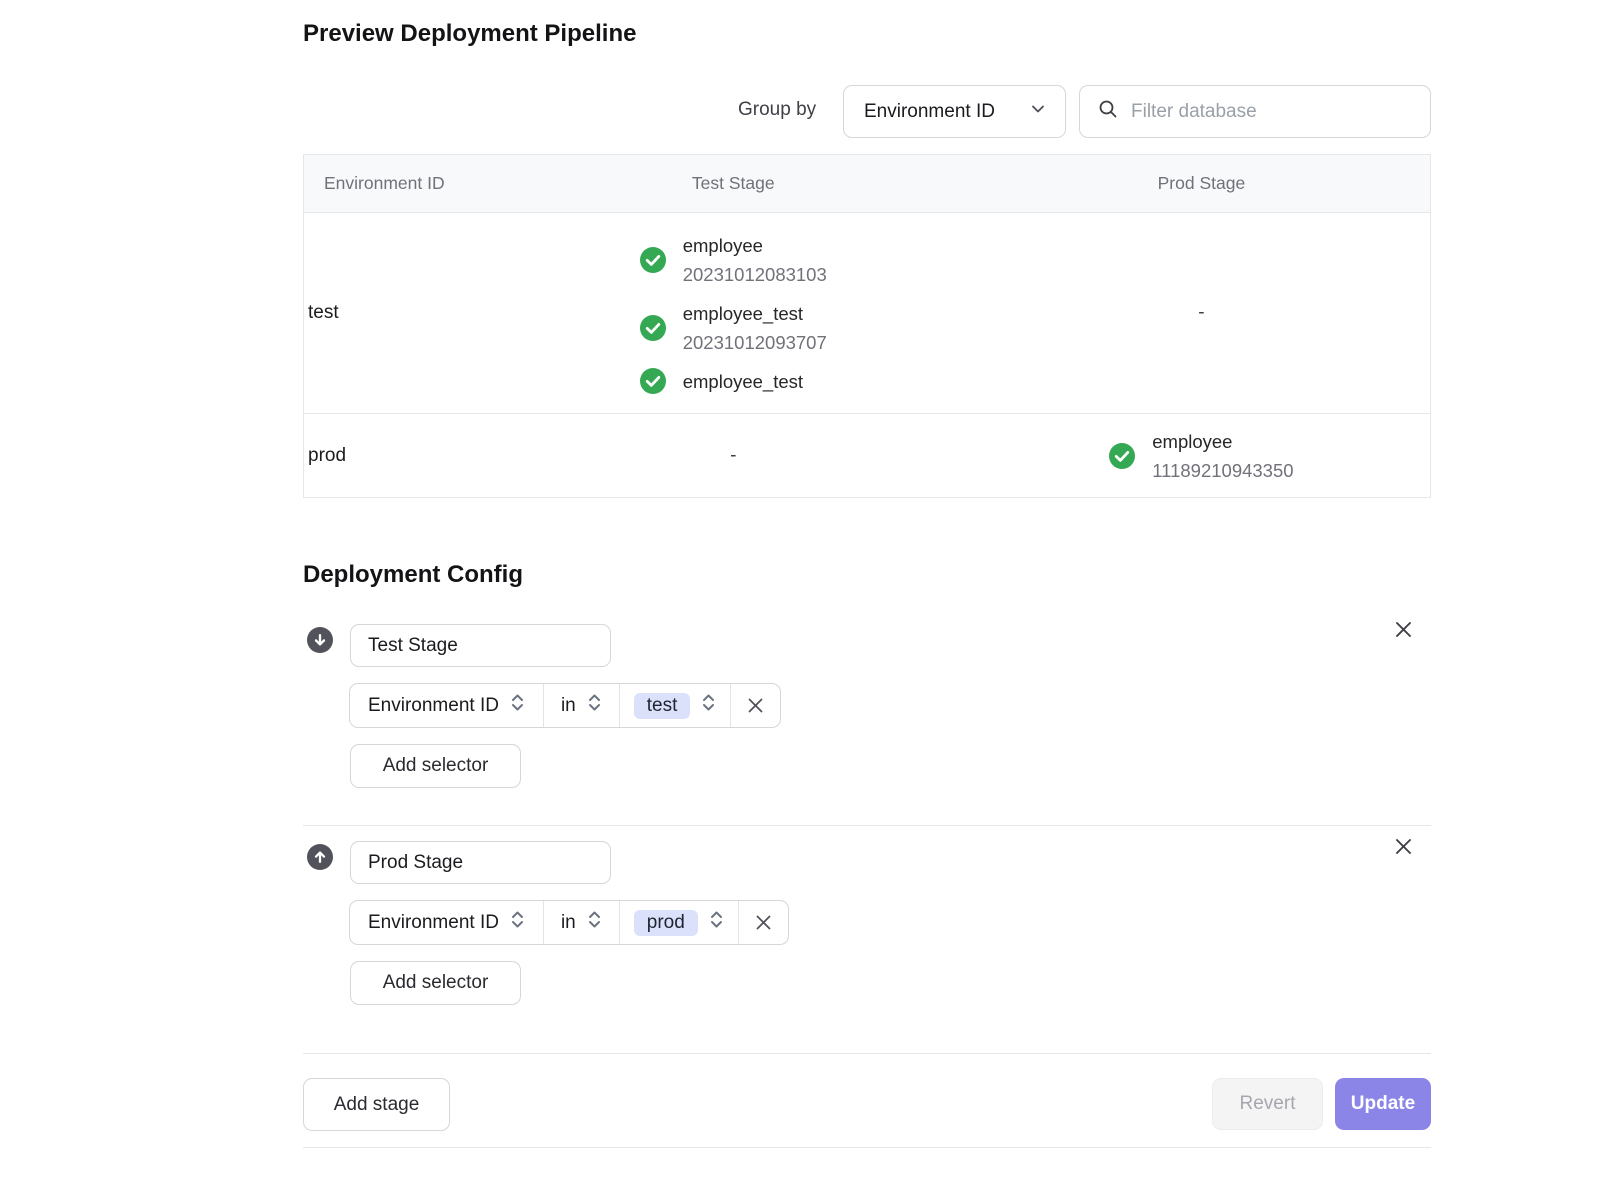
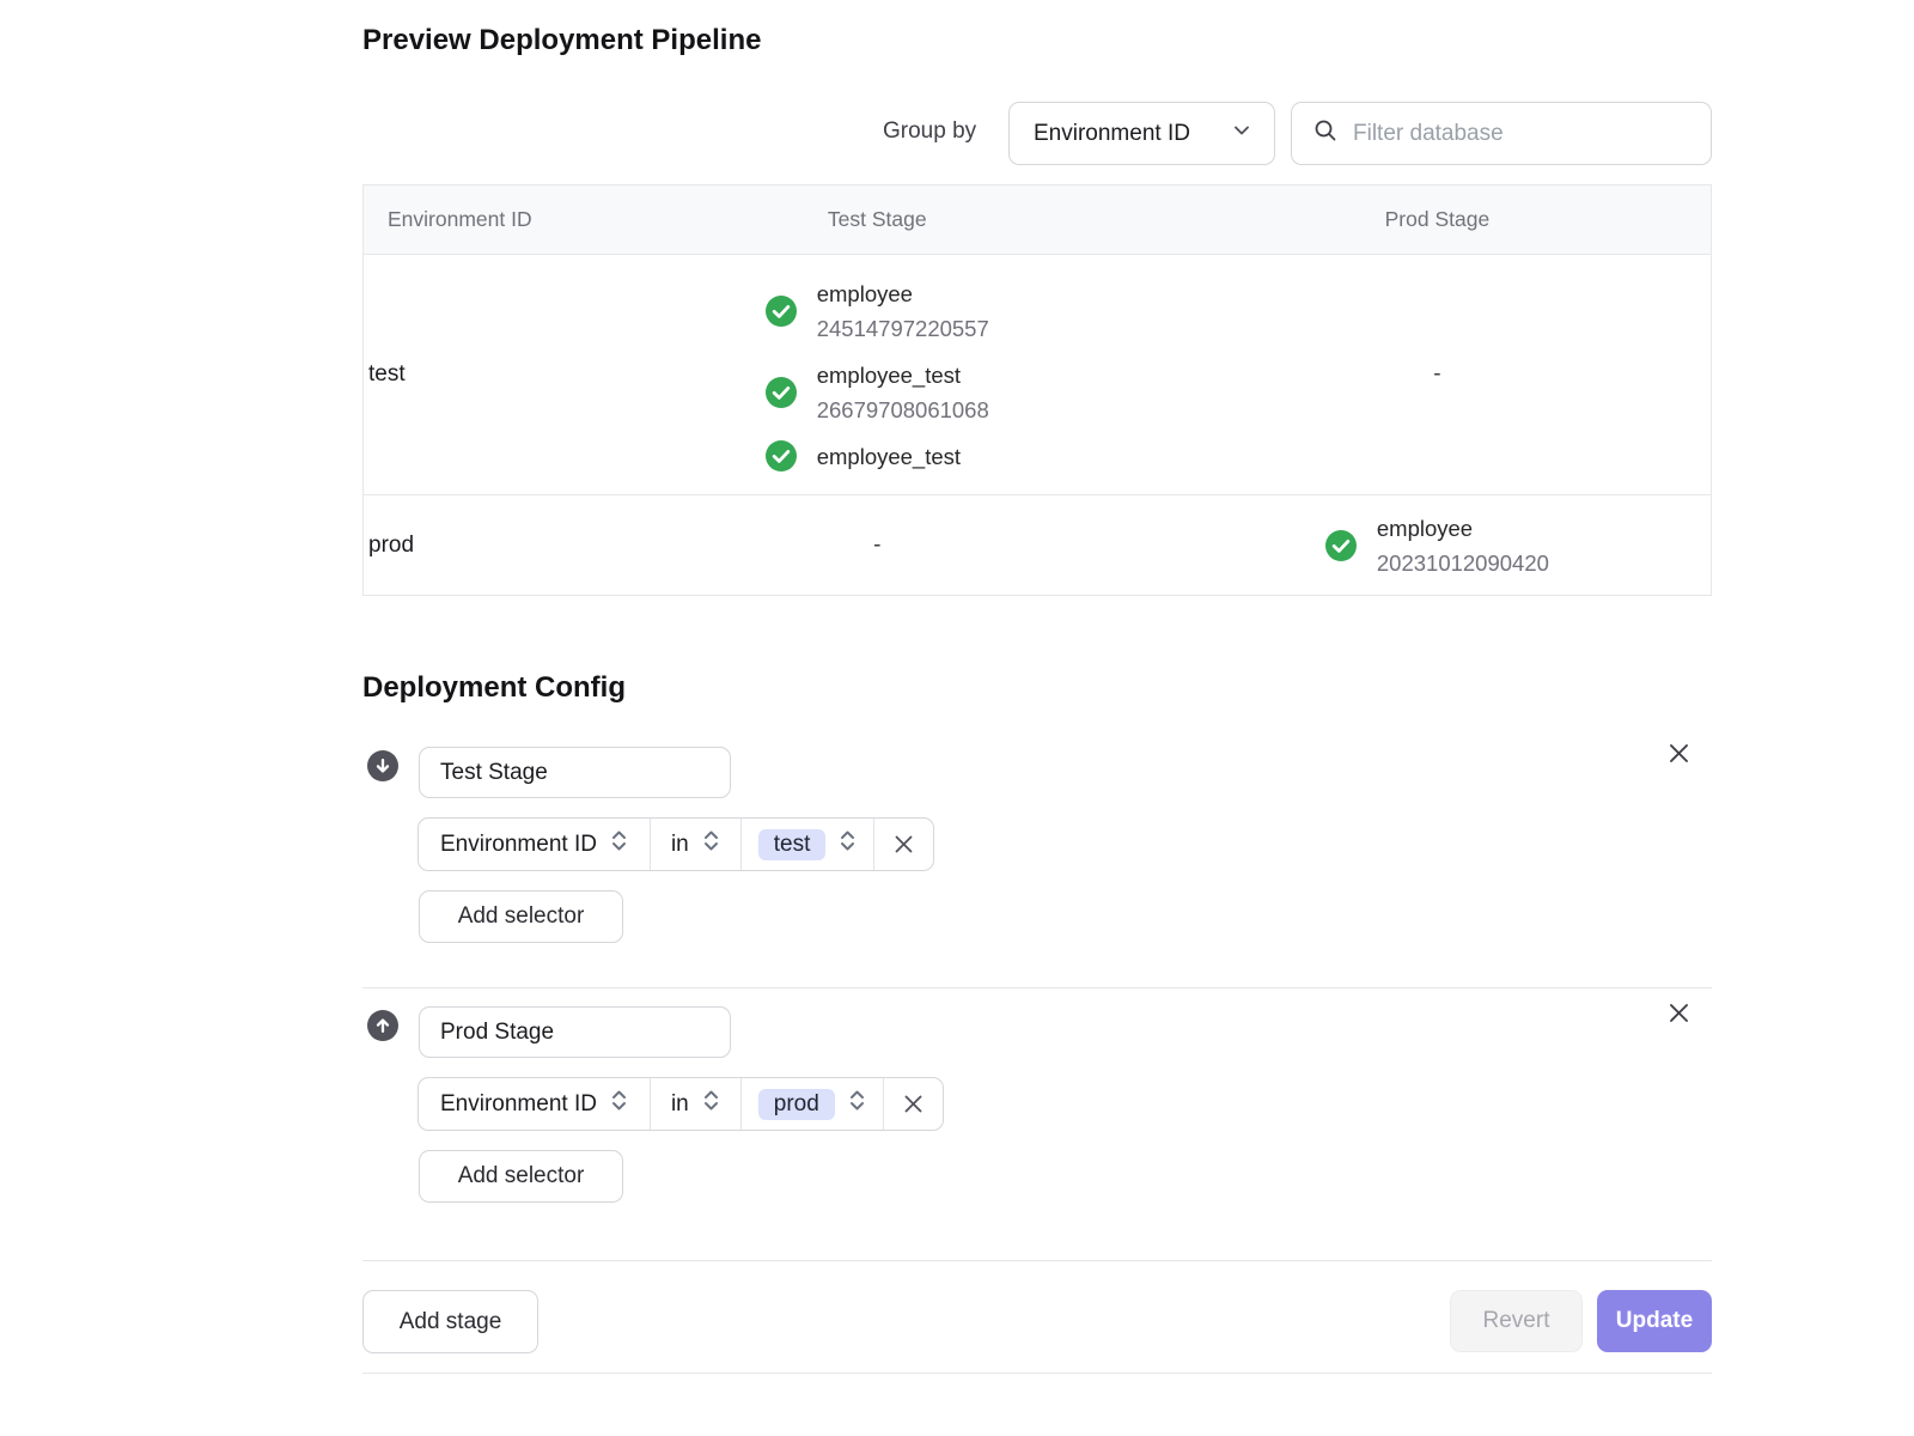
  Preview Deployment Pipeline
  Group by
  Environment ID
  Filter database
  Environment ID
  Test Stage
  Prod Stage
  test
  employee
- 20231012083103
+ 24514797220557
  employee_test
- 20231012093707
+ 26679708061068
  employee_test
  -
  prod
  -
  employee
- 11189210943350
+ 20231012090420
  Deployment Config
  Test Stage
  Environment ID
  in
  test
  Add selector
  Prod Stage
  Environment ID
  in
  prod
  Add selector
  Add stage
  Revert
  Update
